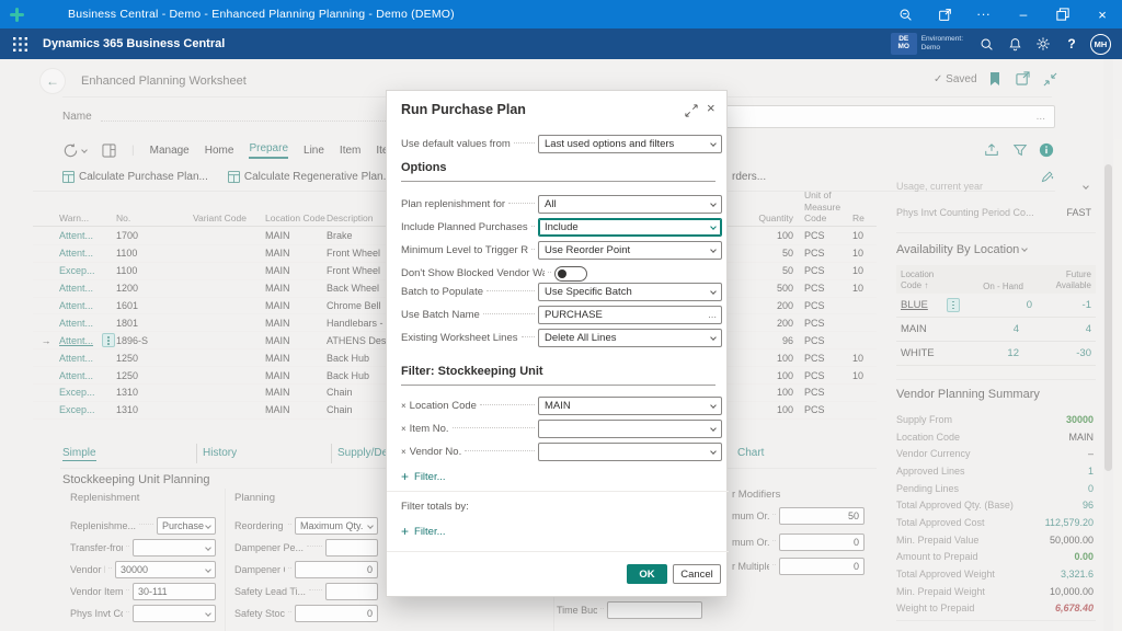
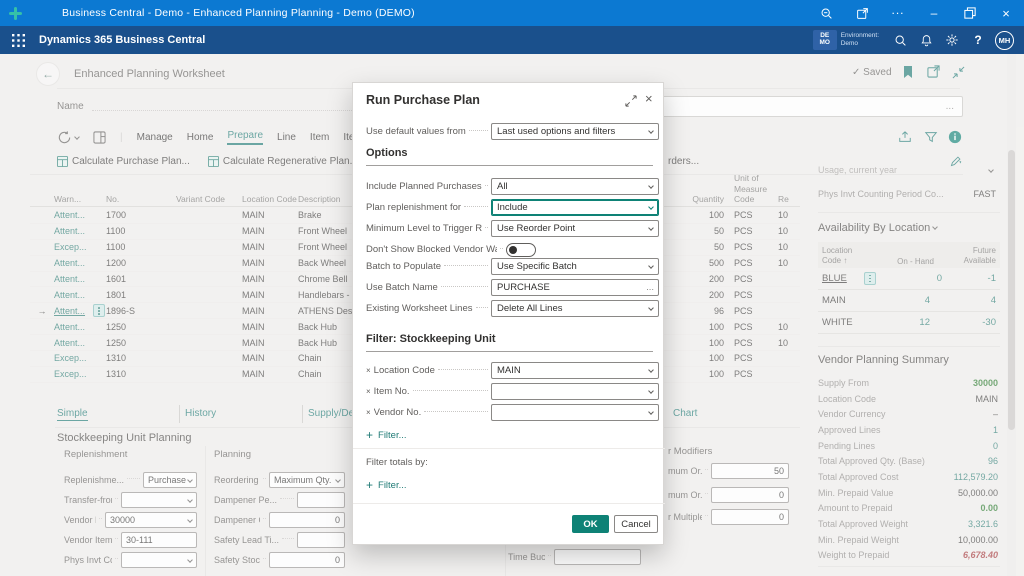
  Business Central - Demo - Enhanced Planning Planning - Demo (DEMO)
  ...
  –
  ×
  Dynamics 365 Business Central
  ?
  MH
  ←
  Enhanced Planning Worksheet
  ✓ Saved
  Name
  ...
  Manage
  Home
  Prepare
  Line
  Item
  Calculate Purchase Plan...
  Calculate Regenerative Plan.
  rders...
  Warn...
  No.
  Variant Code
  Location Code
  Description
  Quantity
  Unit of
  Measure Code
  Re
  Attent...
  1700
  MAIN
  Brake
  100
  PCS
  10
  Attent...
  1100
  MAIN
  Front Wheel
  50
  PCS
  10
  Excep...
  1100
  MAIN
  Front Wheel
  50
  PCS
  10
  Attent...
  1200
  MAIN
  Back Wheel
  500
  PCS
  10
  Attent...
  1601
  MAIN
  Chrome Bell
  200
  PCS
  Attent...
  1801
  MAIN
  Handlebars -
  200
  PCS
  →
  Attent...
  1896-S
  MAIN
  ATHENS Des
  96
  PCS
  Attent...
  1250
  MAIN
  Back Hub
  100
  PCS
  10
  Attent...
  1250
  MAIN
  Back Hub
  100
  PCS
  10
  Excep...
  1310
  MAIN
  Chain
  100
  PCS
  Excep...
  1310
  MAIN
  Chain
  100
  PCS
  Simple
  History
  Chart
  Stockkeeping Unit Planning
  Replenishment
  Planning
  r Modifiers
  Replenishme...
  Purchase
  Transfer-fro
  30000
  Vendor Item
  30-111
  Reordering
  Maximum Qty.
  Dampener Pe...
  0
  Safety Lead Ti...
  Safety Stoc
  0
  mum Or.
  50
  mum Or.
  0
  r Multipl
  0
  Time Buc
  Usage, current year
  Phys Invt Counting Period Co...
  FAST
  Availability By Location
  Location
  Code ↑
  On - Hand
  Future
  Available
  BLUE
  0
  -1
  MAIN
  4
  4
  WHITE
  12
  -30
  Vendor Planning Summary
  Supply From
  30000
  Location Code
  MAIN
  Vendor Currency
  –
  Approved Lines
  1
  Pending Lines
  0
  Total Approved Qty. (Base)
  96
  Total Approved Cost
  112,579.20
  Min. Prepaid Value
  50,000.00
  Amount to Prepaid
  0.00
  Total Approved Weight
  3,321.6
  Min. Prepaid Weight
  10,000.00
  Weight to Prepaid
  6,678.40
  Run Purchase Plan
  ×
  Use default values from
  Last used options and filters
  Options
- Plan replenishment for
+ Include Planned Purchases
  All
- Include Planned Purchases
+ Plan replenishment for
  Include
  Minimum Level to Trigger R
  Use Reorder Point
  Don't Show Blocked Vendor W
  Batch to Populate
  Use Specific Batch
  Use Batch Name
  PURCHASE
  ...
  Existing Worksheet Lines
  Delete All Lines
  Filter: Stockkeeping Unit
  ×
  Location Code
  MAIN
  ×
  Item No.
  ×
  Vendor No.
  +
  Filter...
  Filter totals by:
  +
  Filter...
  OK
  Cancel
